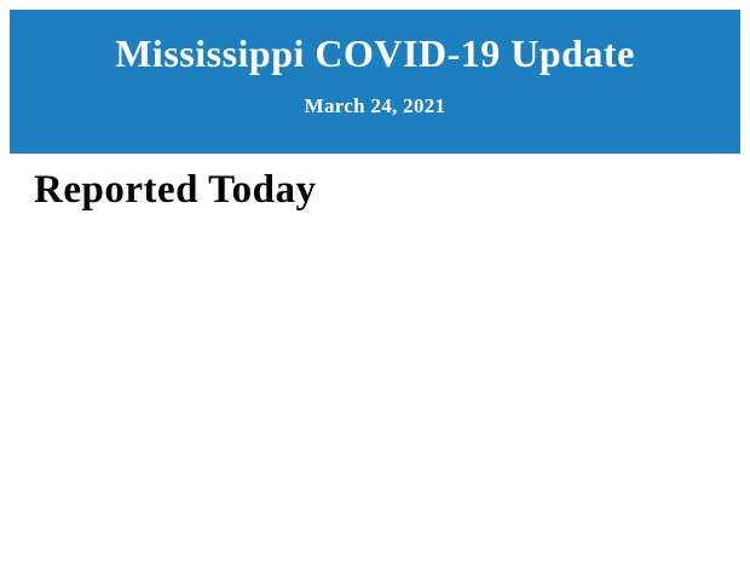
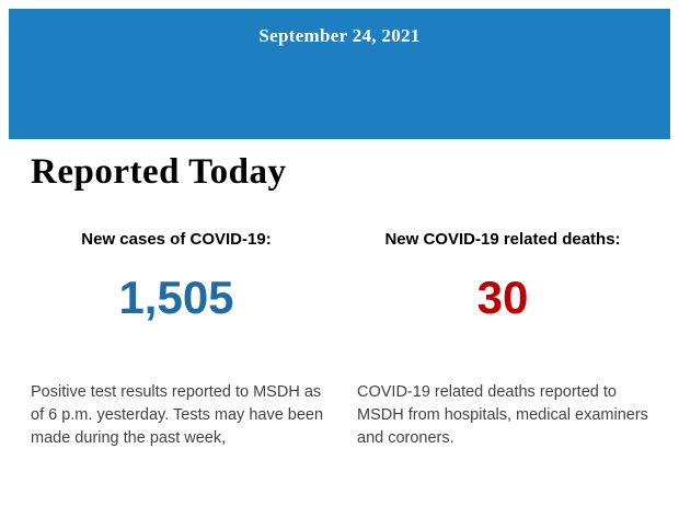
- Mississippi COVID-19 Update
- March 24, 2021
+ September 24, 2021
  Reported Today
+ New cases of COVID-19:
+ 1,505
+ Positive test results reported to MSDH as
+ of 6 p.m. yesterday. Tests may have been
+ made during the past week,
+ New COVID-19 related deaths:
+ 30
+ COVID-19 related deaths reported to
+ MSDH from hospitals, medical examiners
+ and coroners.
